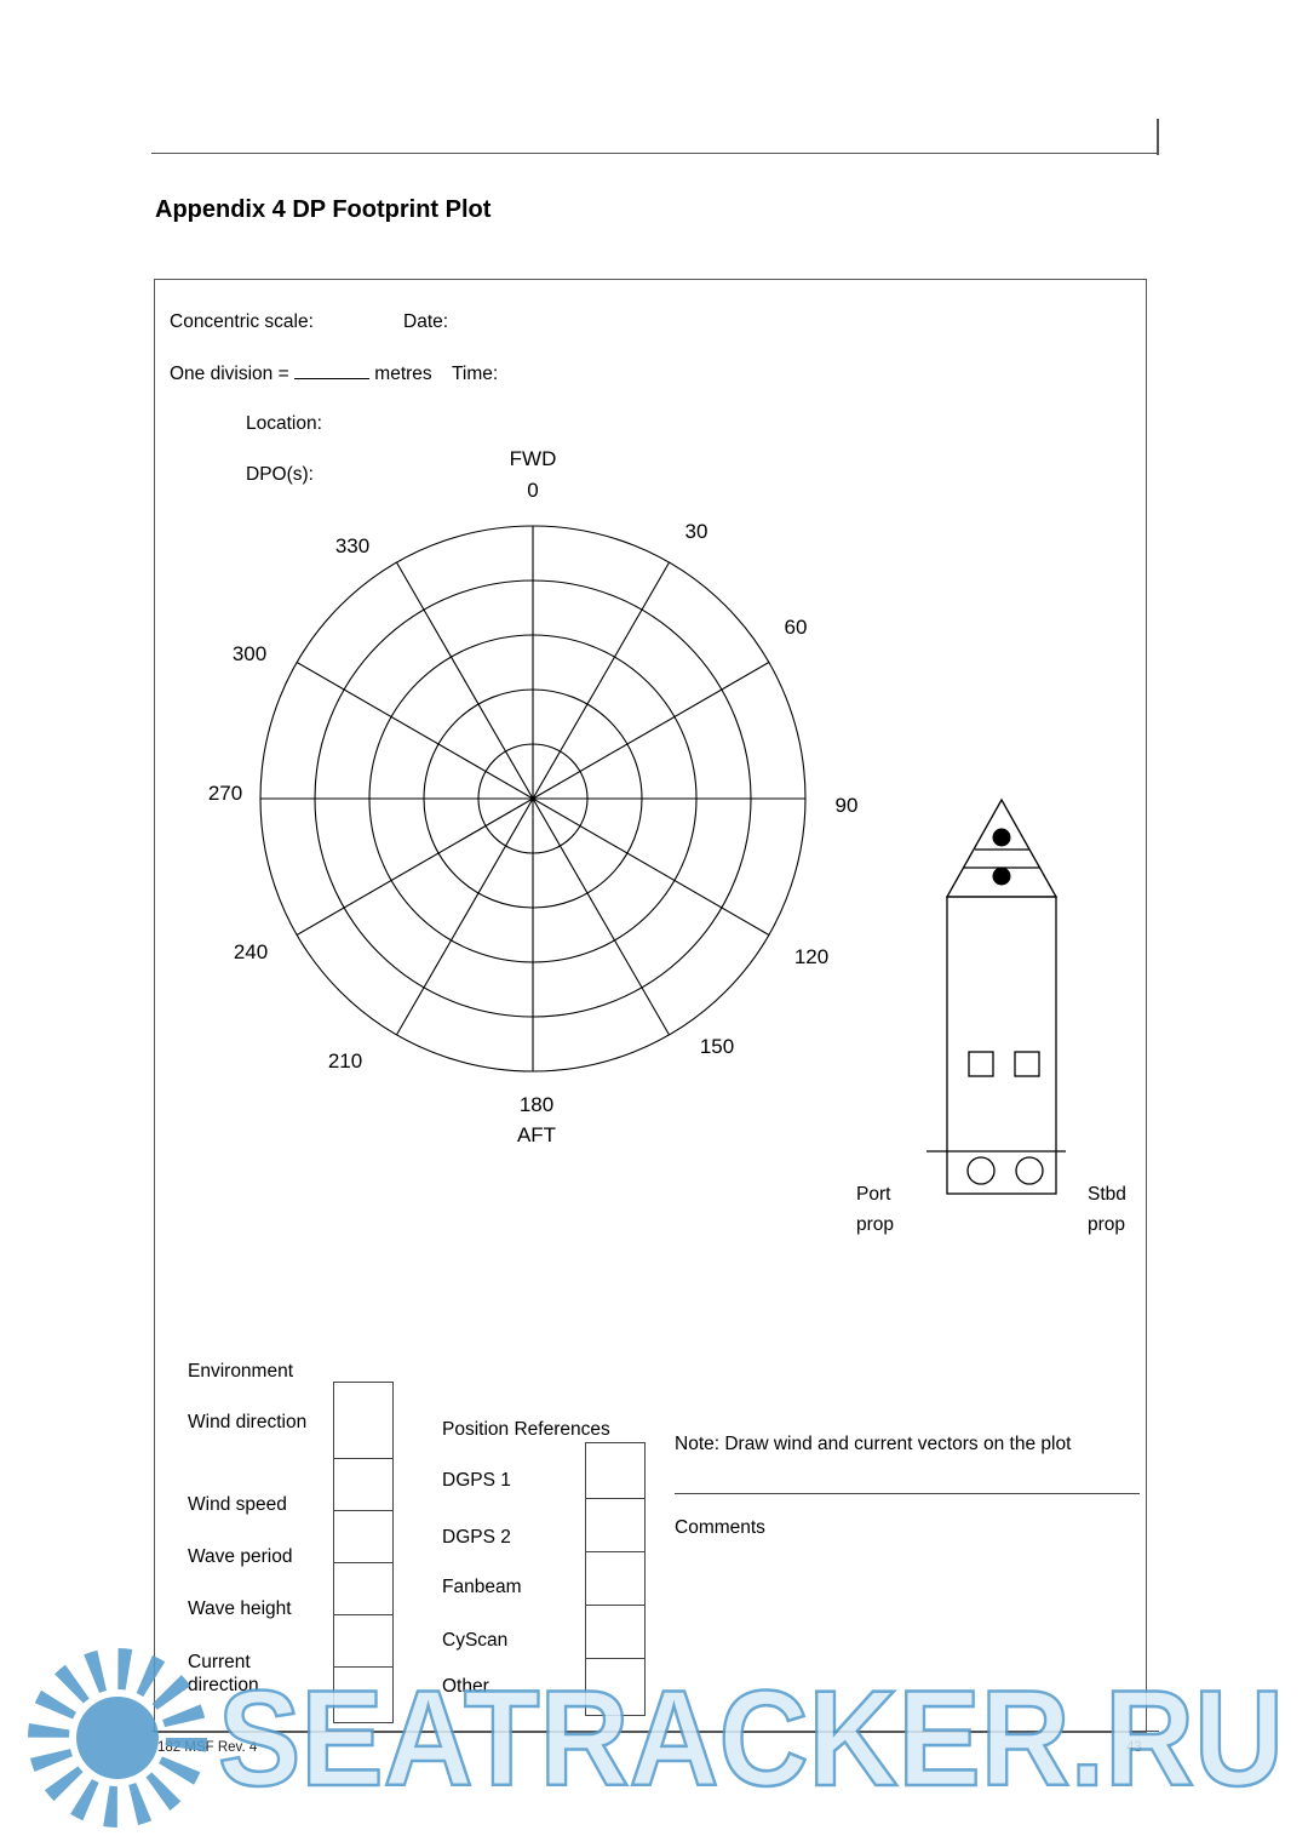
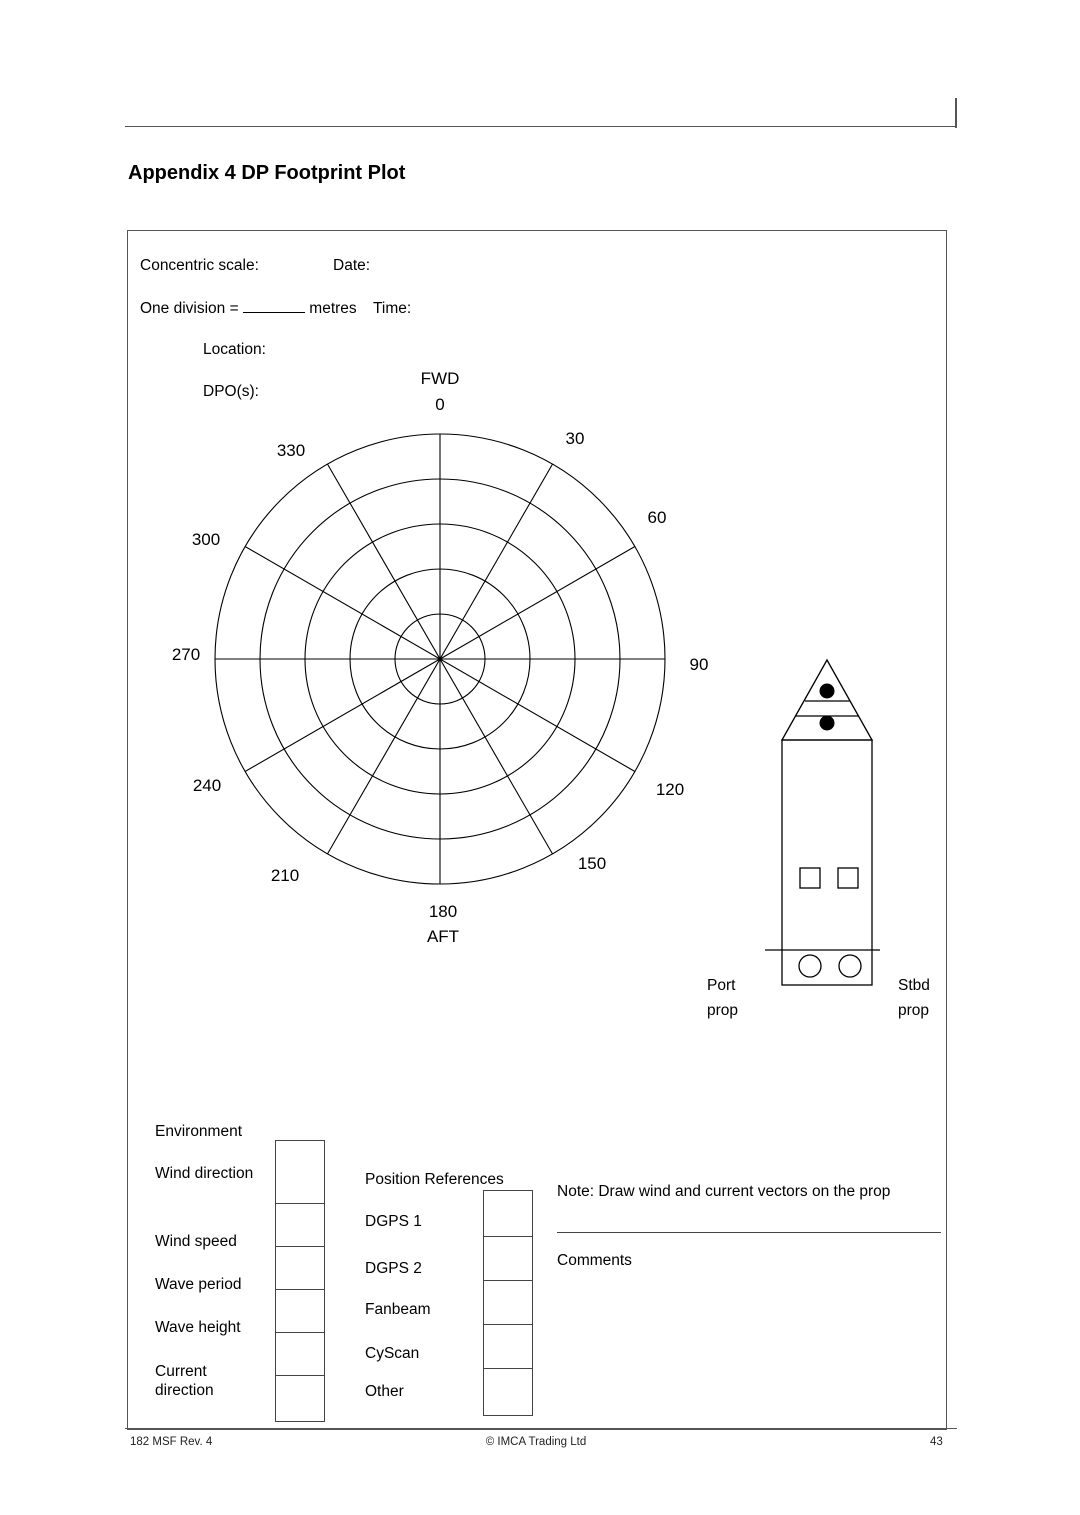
  Appendix 4 DP Footprint Plot
  Concentric scale:
  Date:
  One division = metres Time:
  Location:
  DPO(s):
  FWD
  0
  30
  60
  90
  120
  150
  180
  AFT
  210
  240
  270
  300
  330
  Port prop
  Stbd prop
  Environment
  Wind direction
  Wind speed
  Wave period
  Wave height
  Current direction
  Position References
  DGPS 1
  DGPS 2
  Fanbeam
  CyScan
  Other
- Note: Draw wind and current vectors on the plot
+ Note: Draw wind and current vectors on the prop
  Comments
  182 MSF Rev. 4
+ © IMCA Trading Ltd
  43
- SEATRACKER.RU
